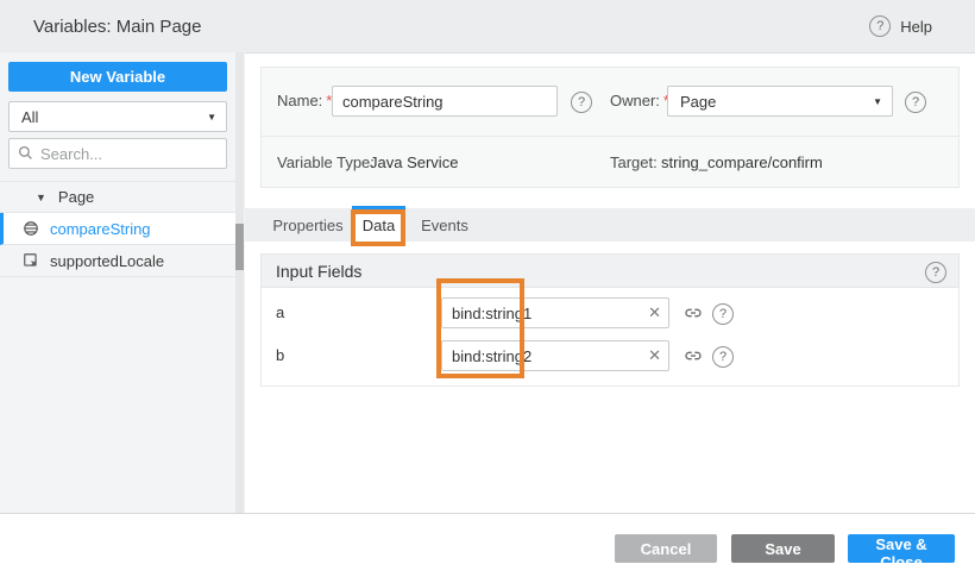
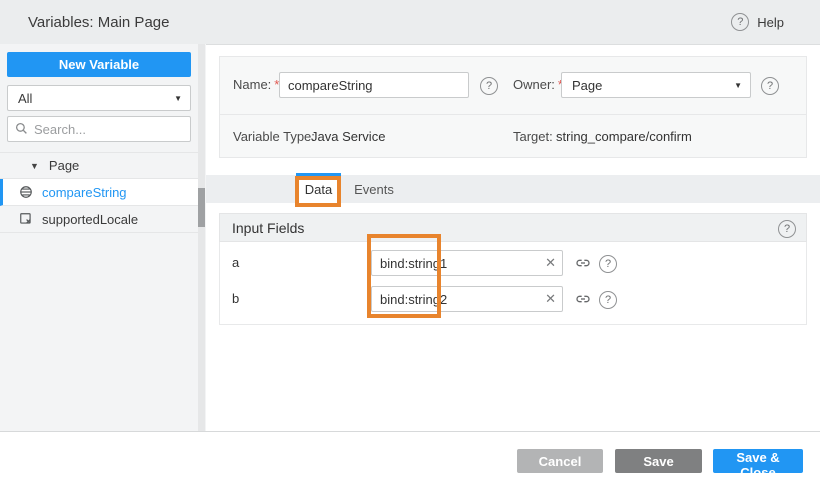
  Variables: Main Page
  ?
  Help
  New Variable
  All
  ▼
  Search...
  ▼
  Page
  compareString
  supportedLocale
  Name: *
  compareString
  ?
  Owner:
  Page
  ▼
  ?
  Variable Type:
  Java Service
  Target:
  string_compare/confirm
- Properties
  Data
  Events
  Input Fields
  ?
  a
  bind:string1
  ✕
  ?
  b
  bind:string2
  ✕
  ?
  Cancel
  Save
  Save & Close
